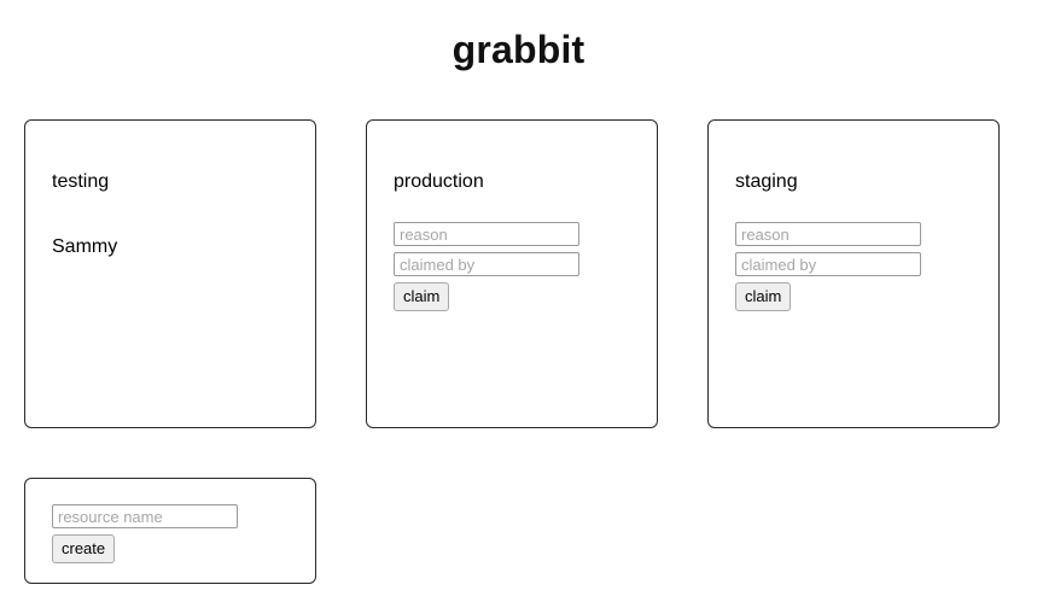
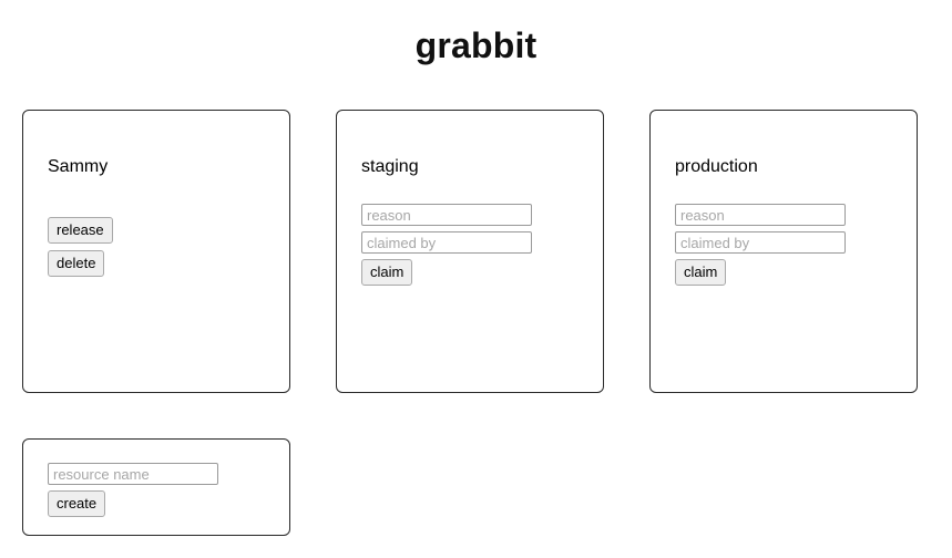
  grabbit
- testing
  Sammy
+ release
+ delete
- production
+ staging
  reason
  claimed by
  claim
- staging
+ production
  reason
  claimed by
  claim
  resource name
  create
